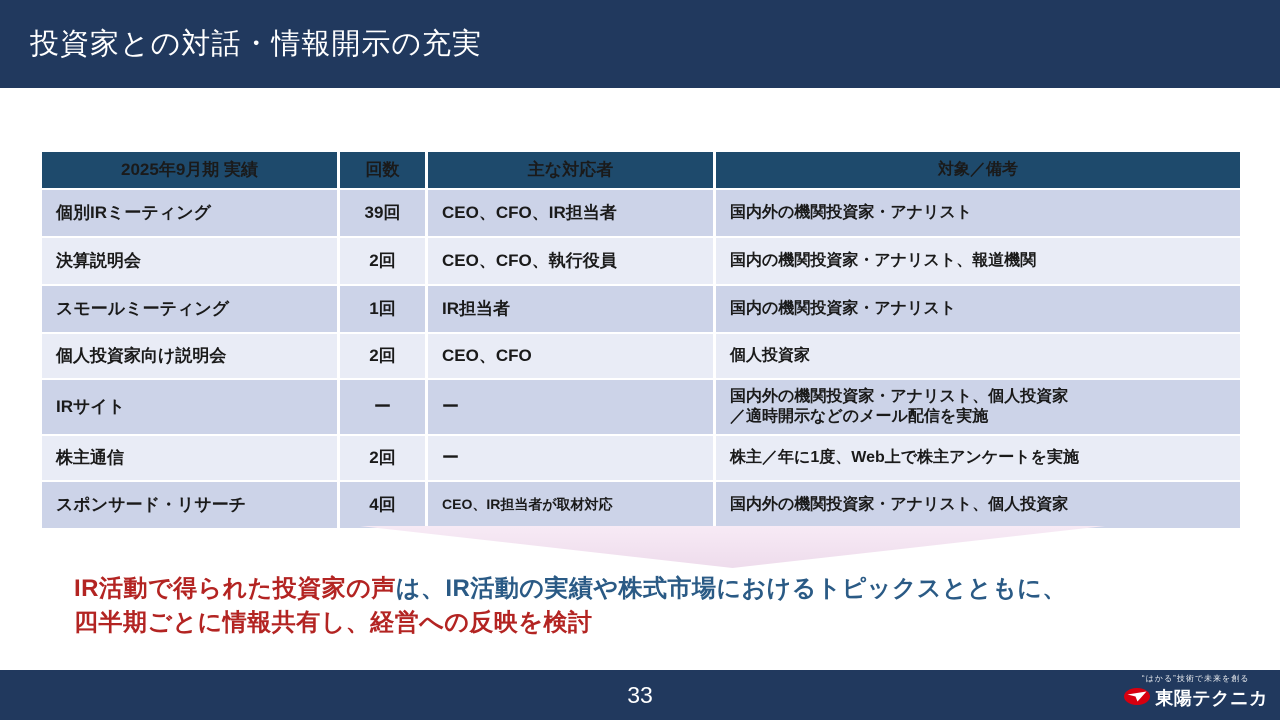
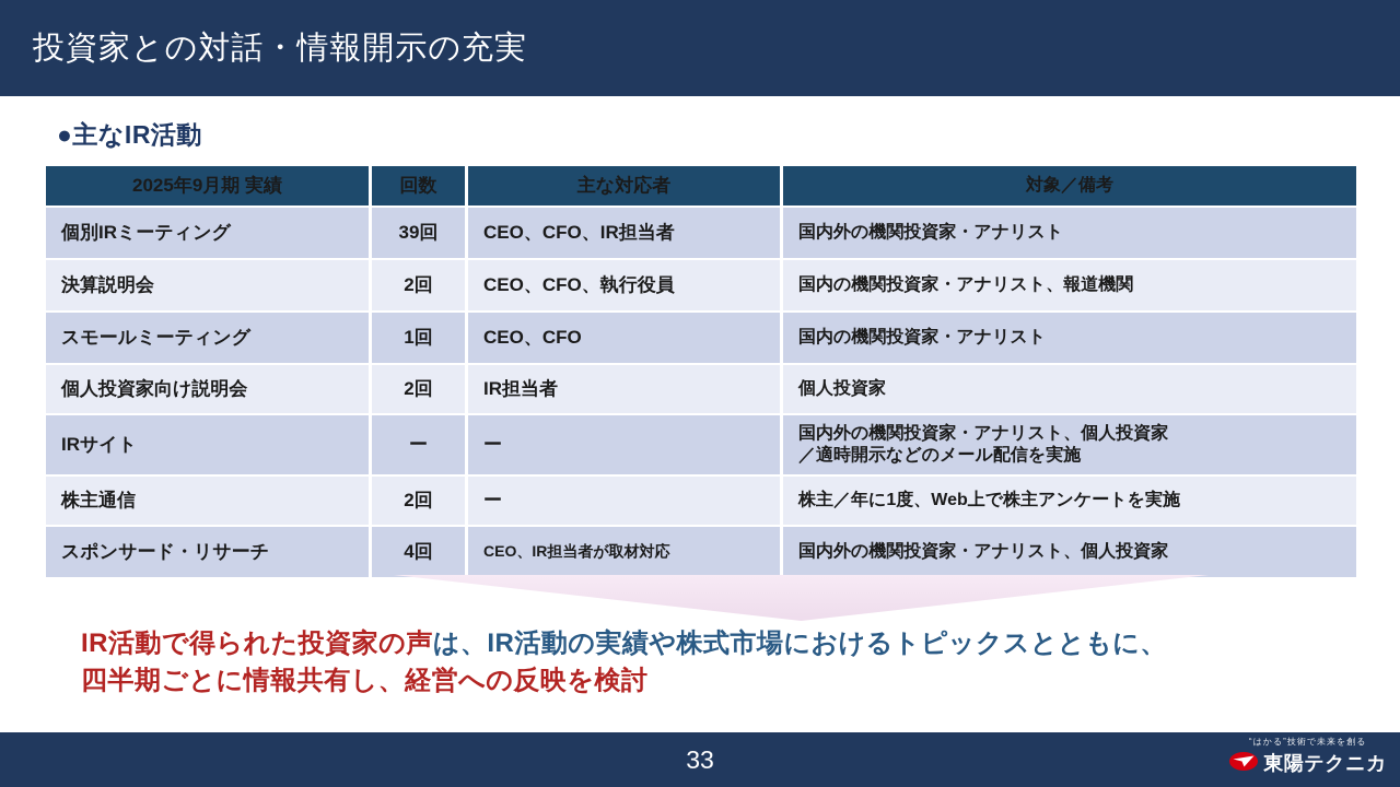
  投資家との対話・情報開示の充実
+ ●主なIR活動
  2025年9月期 実績
  回数
  主な対応者
  対象／備考
  個別IRミーティング
  39回
  CEO、CFO、IR担当者
  国内外の機関投資家・アナリスト
  決算説明会
  2回
  CEO、CFO、執行役員
  国内の機関投資家・アナリスト、報道機関
  スモールミーティング
  1回
- IR担当者
+ CEO、CFO
  国内の機関投資家・アナリスト
  個人投資家向け説明会
  2回
- CEO、CFO
+ IR担当者
  個人投資家
  IRサイト
  ー
  ー
  国内外の機関投資家・アナリスト、個人投資家
  ／適時開示などのメール配信を実施
  株主通信
  2回
  ー
  株主／年に1度、Web上で株主アンケートを実施
  スポンサード・リサーチ
  4回
  CEO、IR担当者が取材対応
  国内外の機関投資家・アナリスト、個人投資家
  IR活動で得られた投資家の声は、IR活動の実績や株式市場におけるトピックスとともに、
  四半期ごとに情報共有し、経営への反映を検討
  33
  “はかる”技術で未来を創る
  東陽テクニカ
